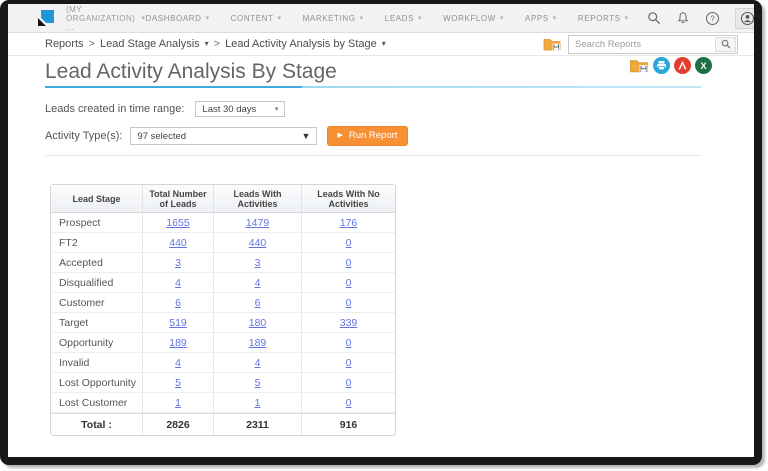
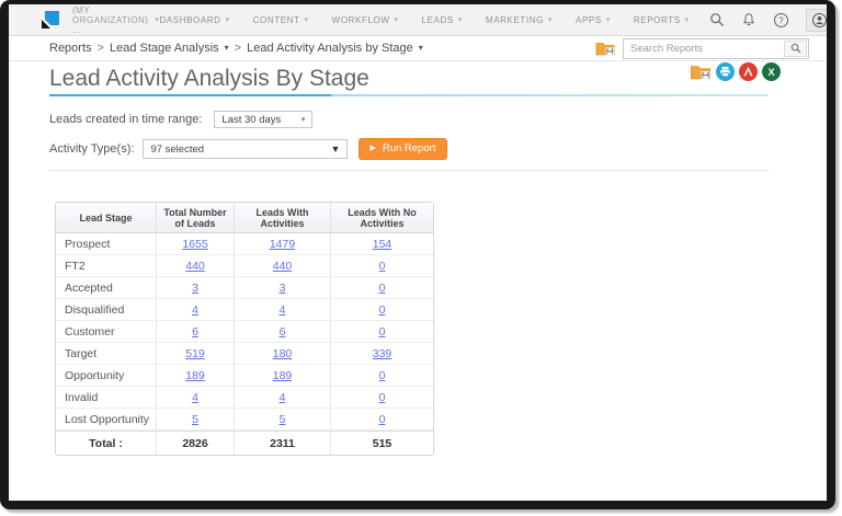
  (MY ORGANIZATION) ...
  DASHBOARD
  CONTENT
- MARKETING
+ WORKFLOW
  LEADS
- WORKFLOW
+ MARKETING
  APPS
  REPORTS
  ?
  Reports
  >
  Lead Stage Analysis
  ▾
  >
  Lead Activity Analysis by Stage
  ▾
  Search Reports
  X
  Lead Activity Analysis By Stage
  Leads created in time range:
  Last 30 days
  Activity Type(s):
  97 selected
  ▼
  Run Report
  Lead Stage	Total Number of Leads	Leads With Activities	Leads With No Activities
- Prospect	1655	1479	176
+ Prospect	1655	1479	154
  FT2	440	440	0
  Accepted	3	3	0
  Disqualified	4	4	0
  Customer	6	6	0
  Target	519	180	339
  Opportunity	189	189	0
  Invalid	4	4	0
  Lost Opportunity	5	5	0
- Lost Customer	1	1	0
- Total :	2826	2311	916
+ Total :	2826	2311	515
